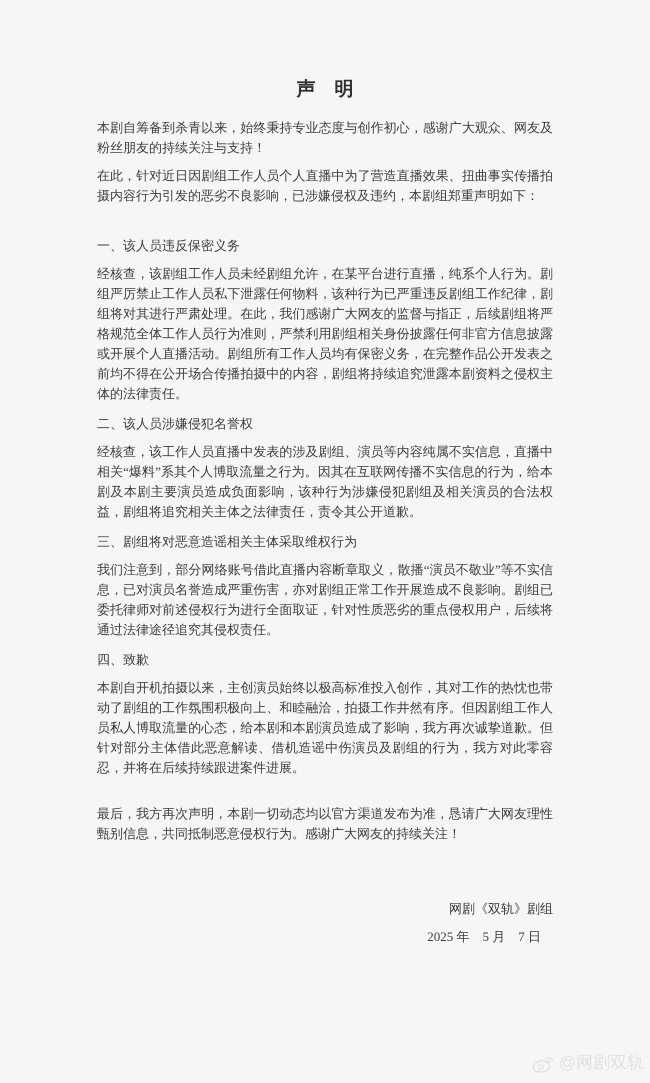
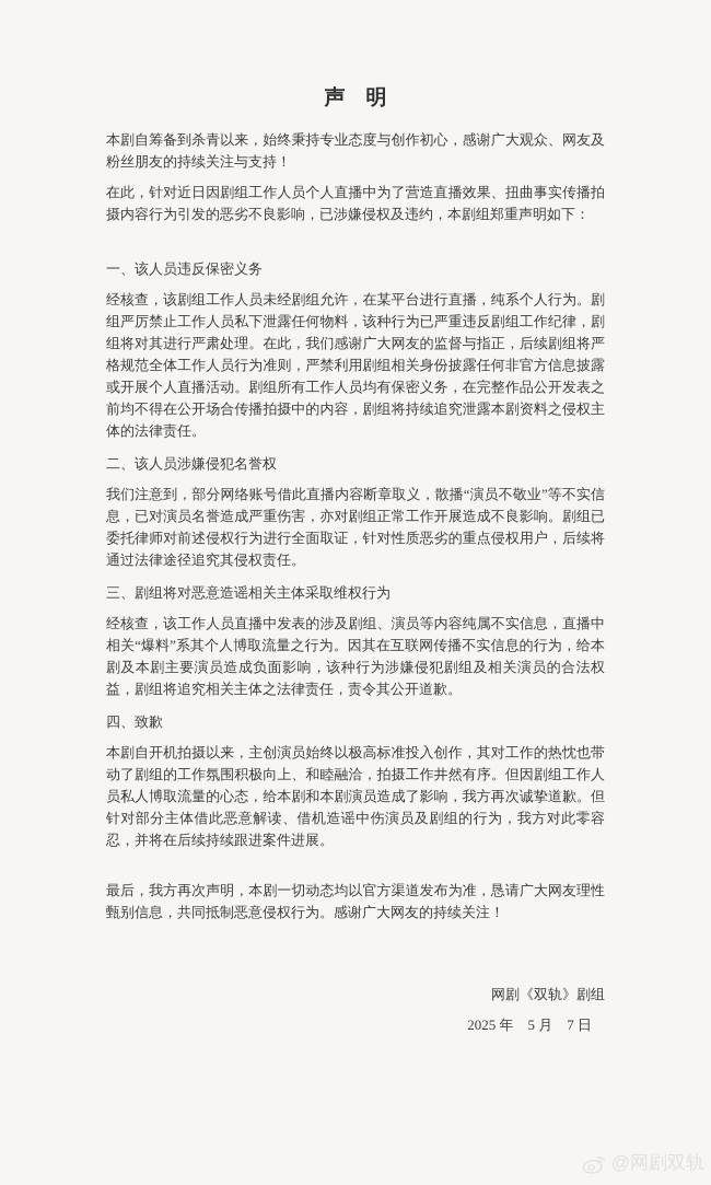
  声 明
  本剧自筹备到杀青以来，始终秉持专业态度与创作初心，感谢广大观众、网友及粉丝朋友的持续关注与支持！
  在此，针对近日因剧组工作人员个人直播中为了营造直播效果、扭曲事实传播拍摄内容行为引发的恶劣不良影响，已涉嫌侵权及违约，本剧组郑重声明如下：
  一、该人员违反保密义务
  经核查，该剧组工作人员未经剧组允许，在某平台进行直播，纯系个人行为。剧组严厉禁止工作人员私下泄露任何物料，该种行为已严重违反剧组工作纪律，剧组将对其进行严肃处理。在此，我们感谢广大网友的监督与指正，后续剧组将严格规范全体工作人员行为准则，严禁利用剧组相关身份披露任何非官方信息披露或开展个人直播活动。剧组所有工作人员均有保密义务，在完整作品公开发表之前均不得在公开场合传播拍摄中的内容，剧组将持续追究泄露本剧资料之侵权主体的法律责任。
  二、该人员涉嫌侵犯名誉权
- 经核查，该工作人员直播中发表的涉及剧组、演员等内容纯属不实信息，直播中相关“爆料”系其个人博取流量之行为。因其在互联网传播不实信息的行为，给本剧及本剧主要演员造成负面影响，该种行为涉嫌侵犯剧组及相关演员的合法权益，剧组将追究相关主体之法律责任，责令其公开道歉。
+ 我们注意到，部分网络账号借此直播内容断章取义，散播“演员不敬业”等不实信息，已对演员名誉造成严重伤害，亦对剧组正常工作开展造成不良影响。剧组已委托律师对前述侵权行为进行全面取证，针对性质恶劣的重点侵权用户，后续将通过法律途径追究其侵权责任。
  三、剧组将对恶意造谣相关主体采取维权行为
- 我们注意到，部分网络账号借此直播内容断章取义，散播“演员不敬业”等不实信息，已对演员名誉造成严重伤害，亦对剧组正常工作开展造成不良影响。剧组已委托律师对前述侵权行为进行全面取证，针对性质恶劣的重点侵权用户，后续将通过法律途径追究其侵权责任。
+ 经核查，该工作人员直播中发表的涉及剧组、演员等内容纯属不实信息，直播中相关“爆料”系其个人博取流量之行为。因其在互联网传播不实信息的行为，给本剧及本剧主要演员造成负面影响，该种行为涉嫌侵犯剧组及相关演员的合法权益，剧组将追究相关主体之法律责任，责令其公开道歉。
  四、致歉
  本剧自开机拍摄以来，主创演员始终以极高标准投入创作，其对工作的热忱也带动了剧组的工作氛围积极向上、和睦融洽，拍摄工作井然有序。但因剧组工作人员私人博取流量的心态，给本剧和本剧演员造成了影响，我方再次诚挚道歉。但针对部分主体借此恶意解读、借机造谣中伤演员及剧组的行为，我方对此零容忍，并将在后续持续跟进案件进展。
  最后，我方再次声明，本剧一切动态均以官方渠道发布为准，恳请广大网友理性甄别信息，共同抵制恶意侵权行为。感谢广大网友的持续关注！
  网剧《双轨》剧组
  2025 年 5 月 7 日
